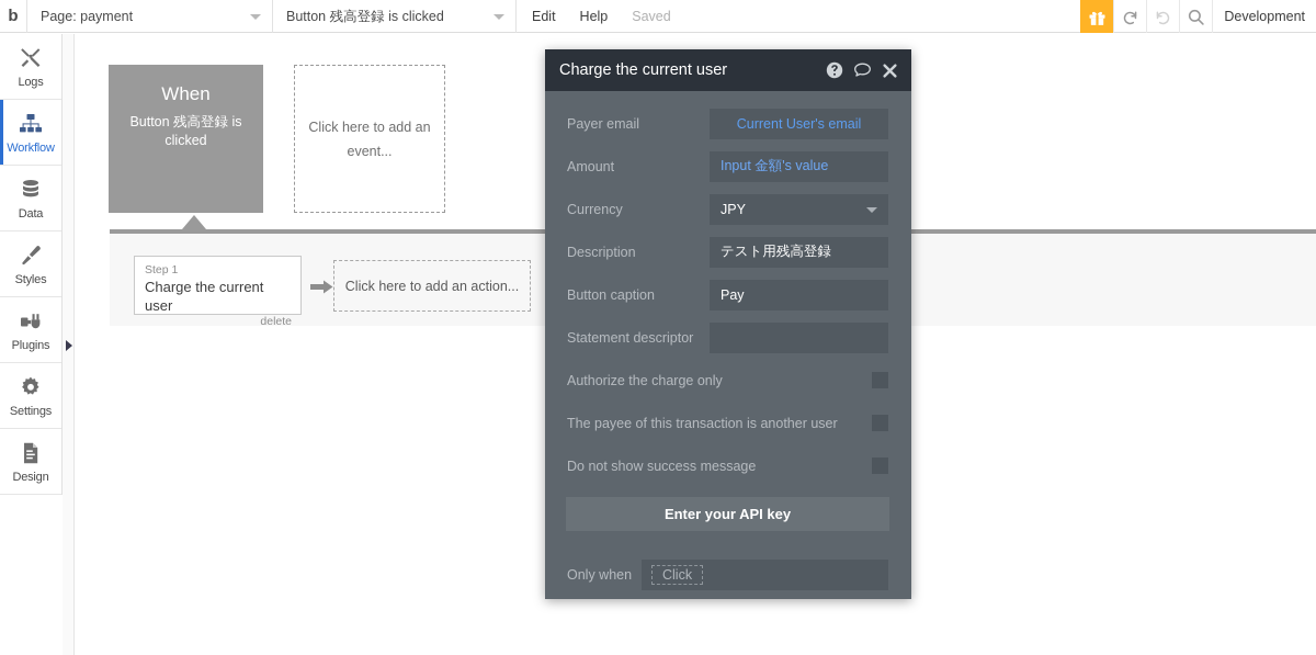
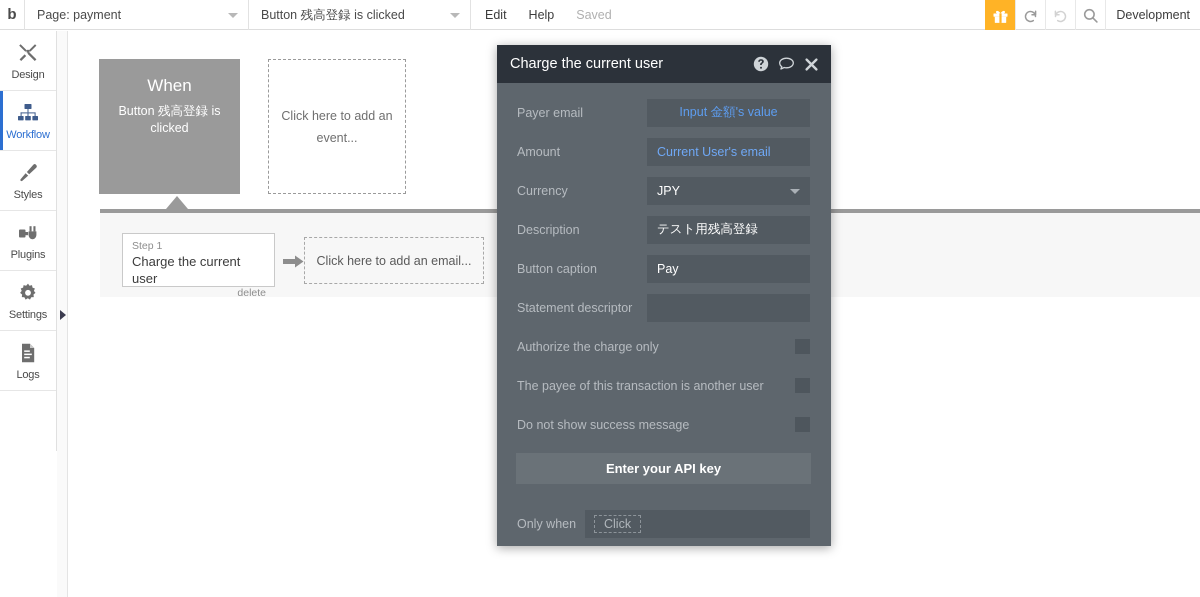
  b
  Page: payment
  Button 残高登録 is clicked
  Edit
  Help
  Saved
  Development
- Logs
+ Design
  Workflow
- Data
  Styles
  Plugins
  Settings
- Design
+ Logs
  When
  Button 残高登録 is clicked
  Click here to add an event...
  Step 1
  Charge the current user
  delete
- Click here to add an action...
+ Click here to add an email...
  Charge the current user
  Payer email
- Current User's email
+ Input 金額's value
  Amount
- Input 金額's value
+ Current User's email
  Currency
  JPY
  Description
  テスト用残高登録
  Button caption
  Pay
  Statement descriptor
  Authorize the charge only
  The payee of this transaction is another user
  Do not show success message
  Enter your API key
  Only when
  Click
